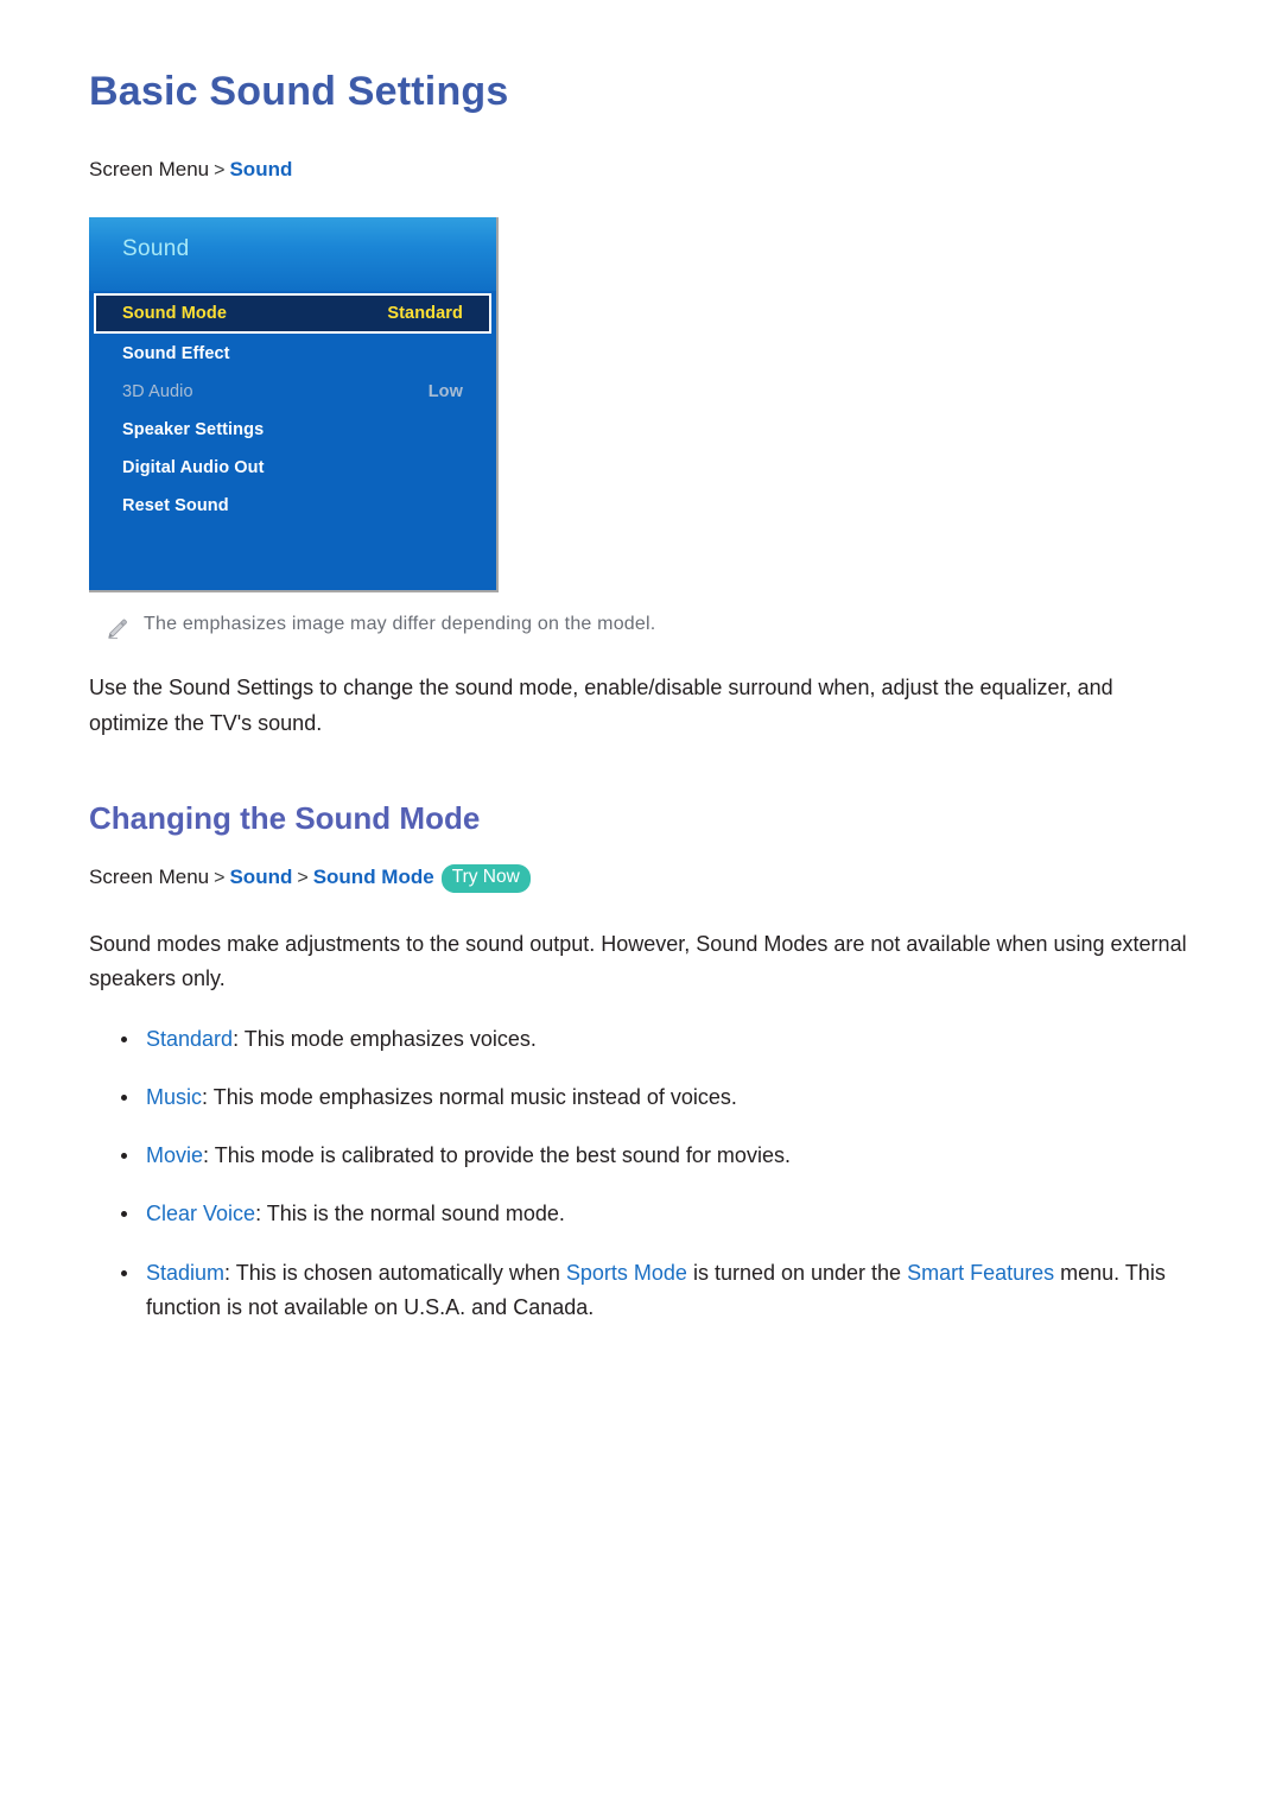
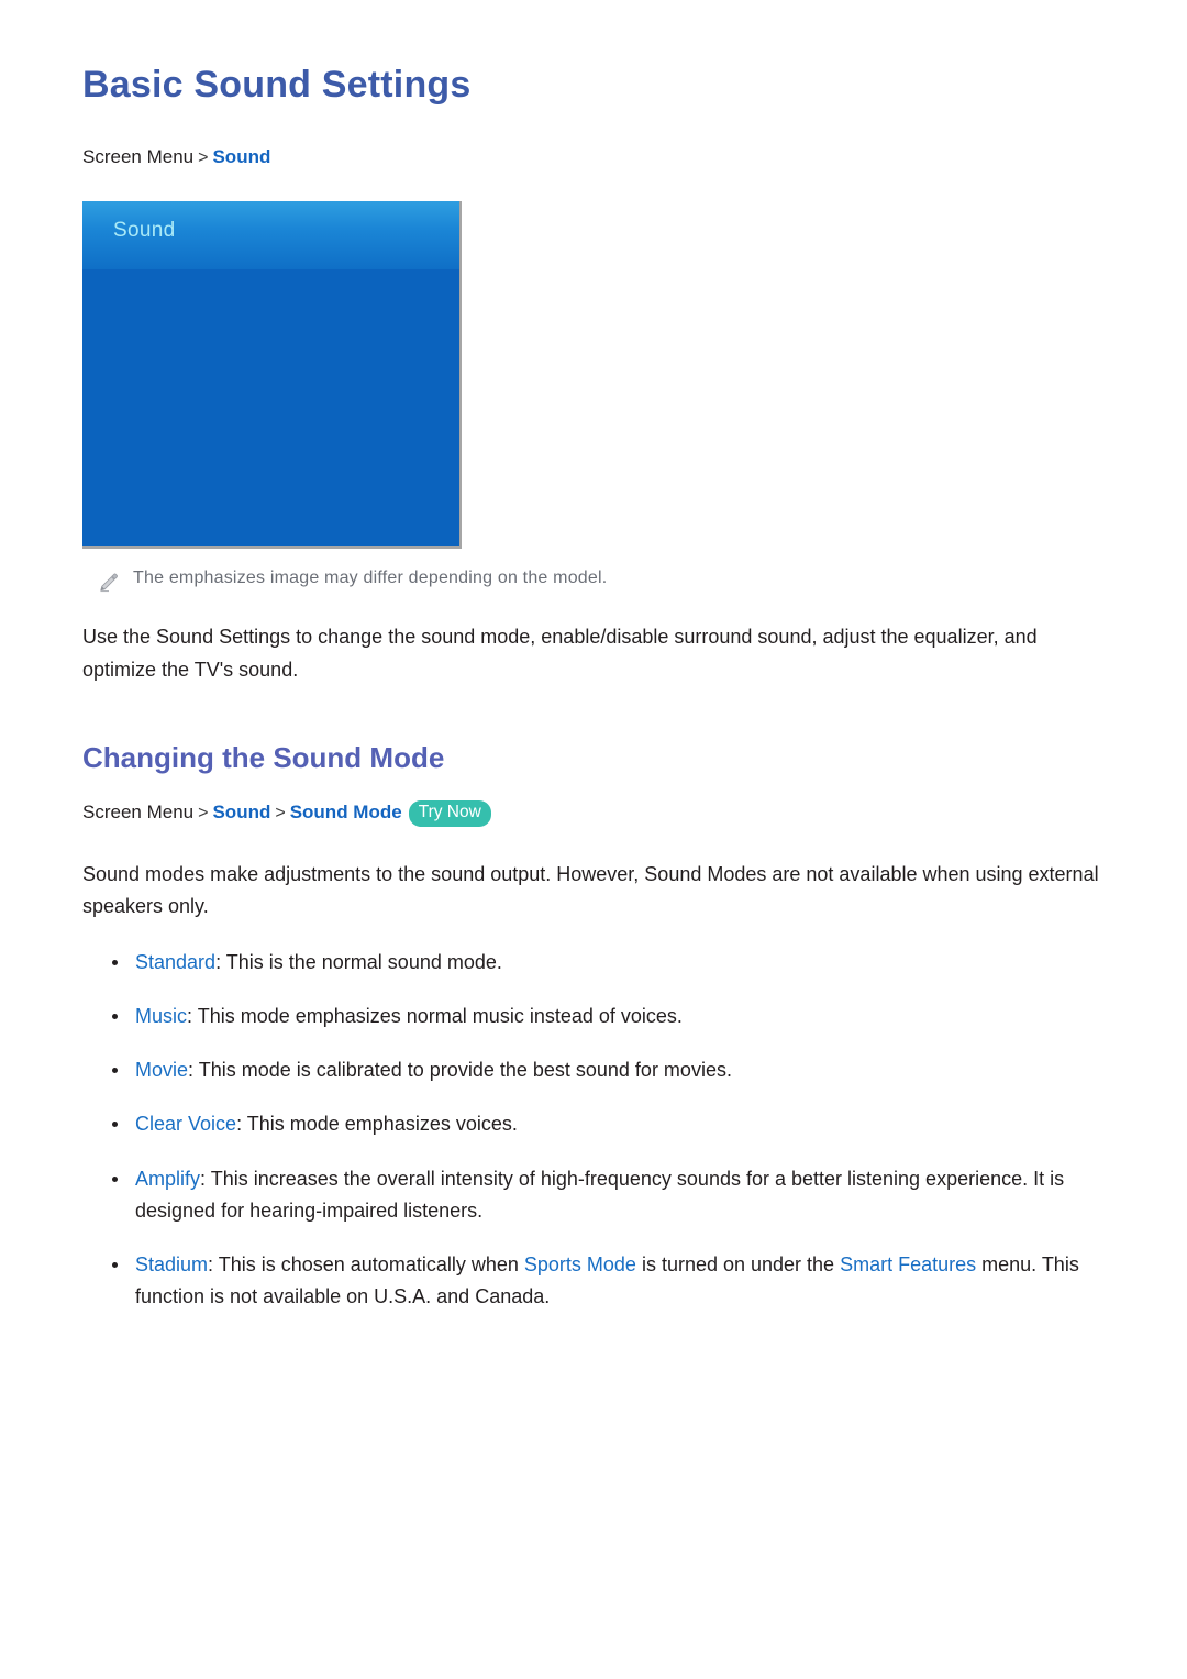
  Basic Sound Settings
  Screen Menu > Sound
  Sound
- Sound Mode
- Standard
- Sound Effect
- 3D Audio
- Low
- Speaker Settings
- Digital Audio Out
- Reset Sound
  The emphasizes image may differ depending on the model.
- Use the Sound Settings to change the sound mode, enable/disable surround when, adjust the equalizer, and optimize the TV's sound.
+ Use the Sound Settings to change the sound mode, enable/disable surround sound, adjust the equalizer, and optimize the TV's sound.
  Changing the Sound Mode
  Screen Menu > Sound > Sound Mode Try Now
  Sound modes make adjustments to the sound output. However, Sound Modes are not available when using external speakers only.
- Standard: This mode emphasizes voices.
+ Standard: This is the normal sound mode.
  Music: This mode emphasizes normal music instead of voices.
  Movie: This mode is calibrated to provide the best sound for movies.
- Clear Voice: This is the normal sound mode.
+ Clear Voice: This mode emphasizes voices.
+ Amplify: This increases the overall intensity of high-frequency sounds for a better listening experience. It is designed for hearing-impaired listeners.
  Stadium: This is chosen automatically when Sports Mode is turned on under the Smart Features menu. This function is not available on U.S.A. and Canada.
